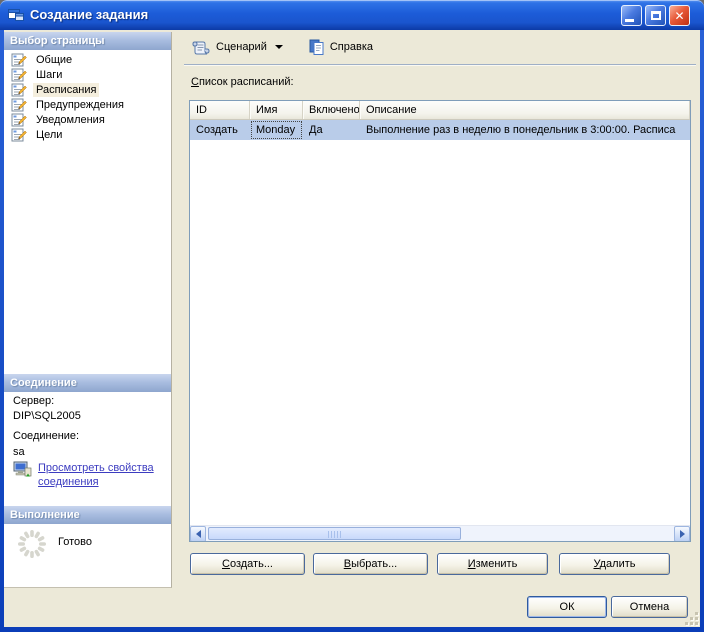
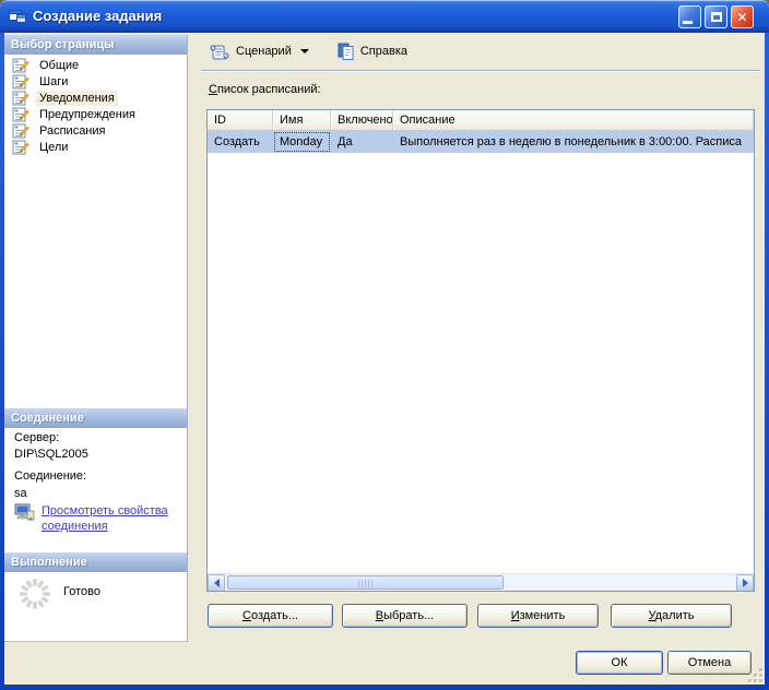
  Создание задания
  ✕
  Выбор страницы
  Общие
  Шаги
- Расписания
+ Уведомления
  Предупреждения
- Уведомления
+ Расписания
  Цели
  Соединение
  Сервер:
  DIP\SQL2005
  Соединение:
  sa
  Просмотреть свойства соединения
  Выполнение
  Готово
  Сценарий
  Справка
  Список расписаний:
  ID
  Имя
  Включено
  Описание
  Создать
  Monday
  Да
- Выполнение раз в неделю в понедельник в 3:00:00. Расписа
+ Выполняется раз в неделю в понедельник в 3:00:00. Расписа
  Создать...
  Выбрать...
  Изменить
  Удалить
  ОК
  Отмена
